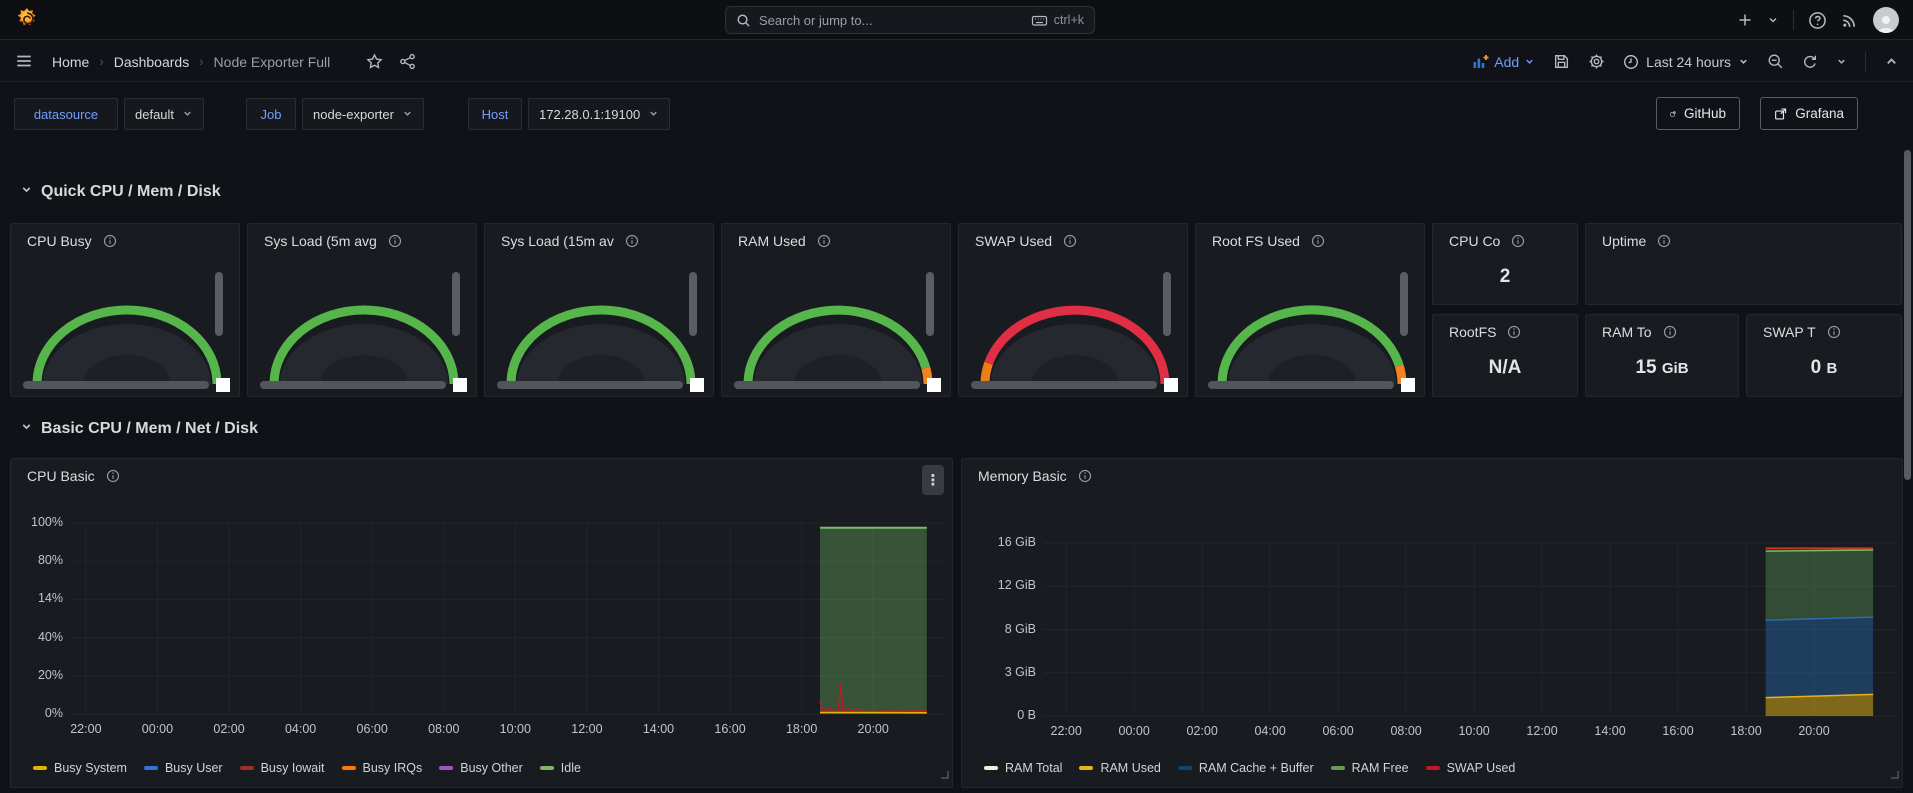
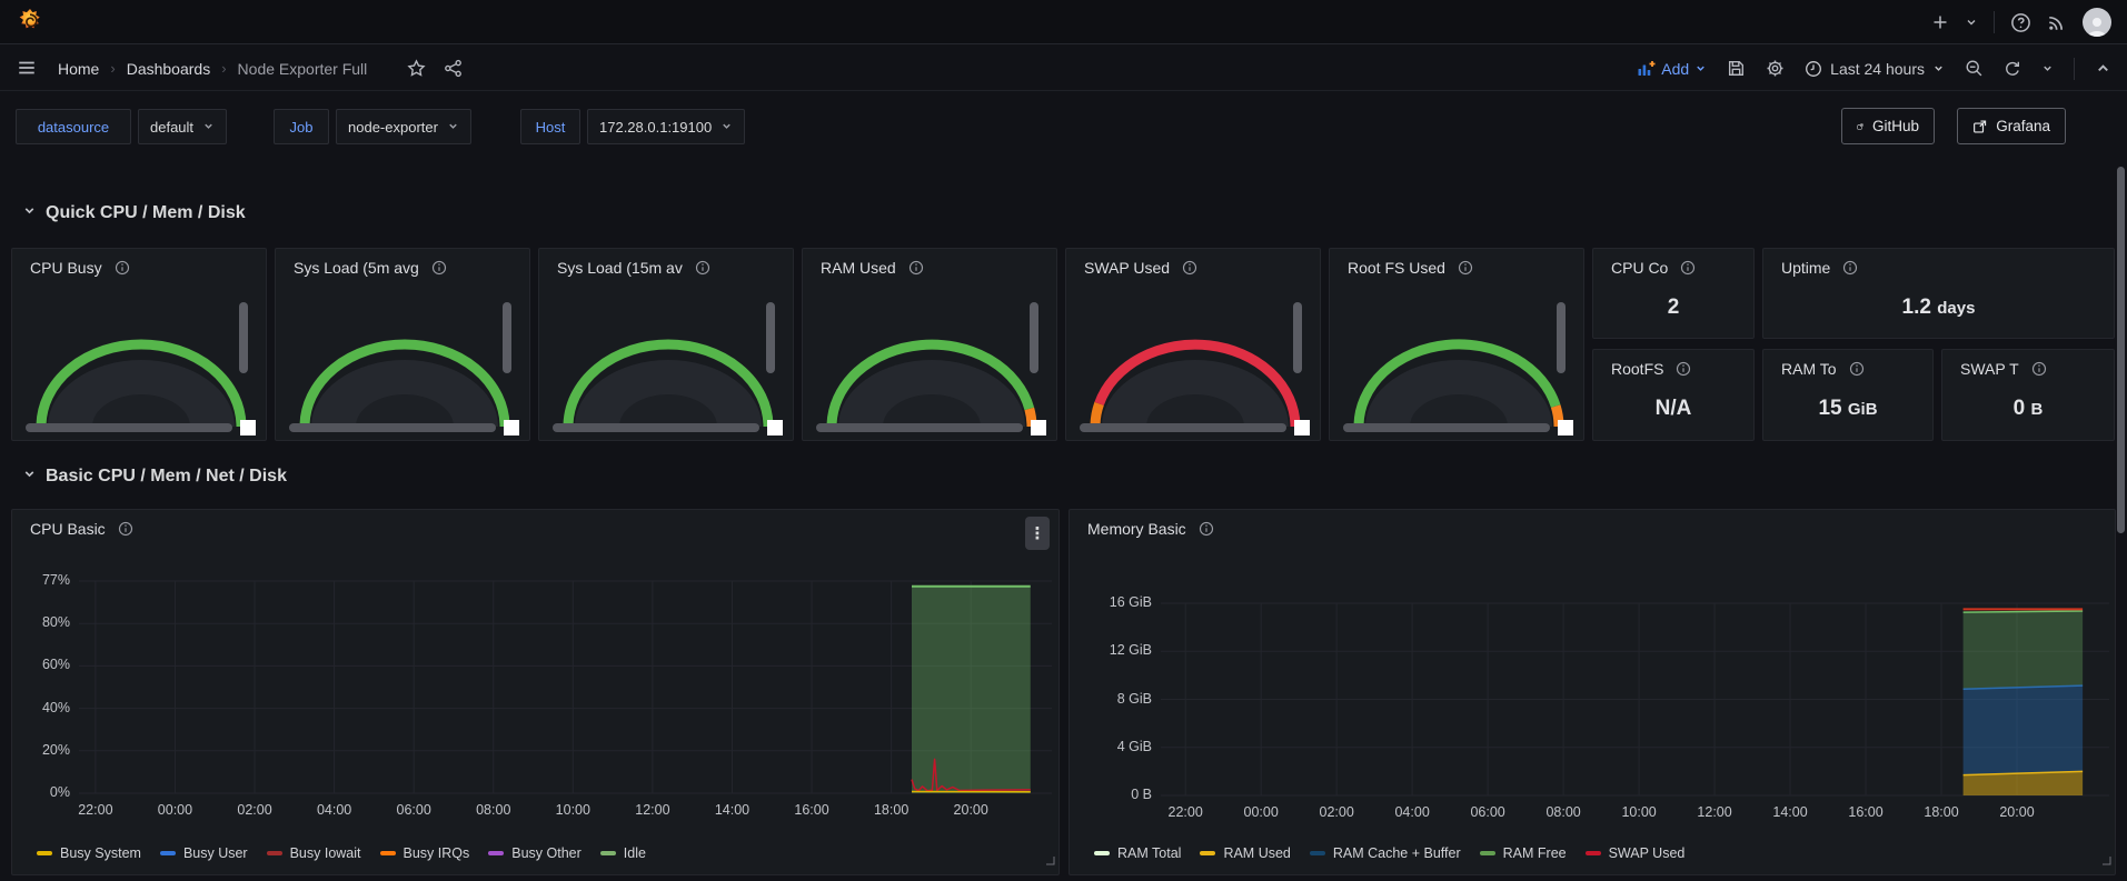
- Search or jump to...
- ctrl+k
  Home
  ›
  Dashboards
  ›
  Node Exporter Full
  Add
  Last 24 hours
  datasource
  default
  Job
  node-exporter
  Host
  172.28.0.1:19100
  GitHub
  Grafana
  Quick CPU / Mem / Disk
  Basic CPU / Mem / Net / Disk
  CPU Busy
  Sys Load (5m avg
  Sys Load (15m av
  RAM Used
  SWAP Used
  Root FS Used
  CPU Co
  2
  Uptime
+ 1.2 days
  RootFS
  N/A
  RAM To
  15 GiB
  SWAP T
  0 B
  CPU Basic
  ⋮
  Busy System
  Busy User
  Busy Iowait
  Busy IRQs
  Busy Other
  Idle
- 100%
+ 77%
  80%
- 14%
+ 60%
  40%
  20%
  0%
  22:00
  00:00
  02:00
  04:00
  06:00
  08:00
  10:00
  12:00
  14:00
  16:00
  18:00
  20:00
  Memory Basic
  RAM Total
  RAM Used
  RAM Cache + Buffer
  RAM Free
  SWAP Used
  16 GiB
  12 GiB
  8 GiB
- 3 GiB
+ 4 GiB
  0 B
  22:00
  00:00
  02:00
  04:00
  06:00
  08:00
  10:00
  12:00
  14:00
  16:00
  18:00
  20:00
